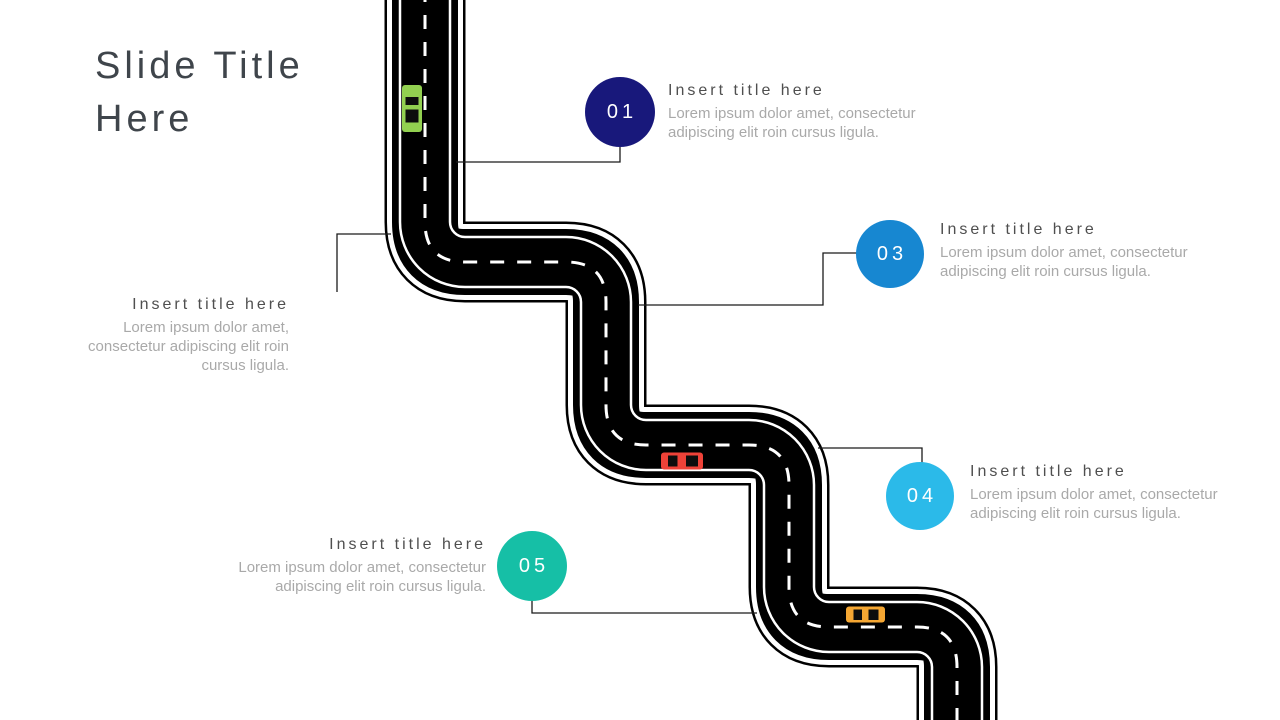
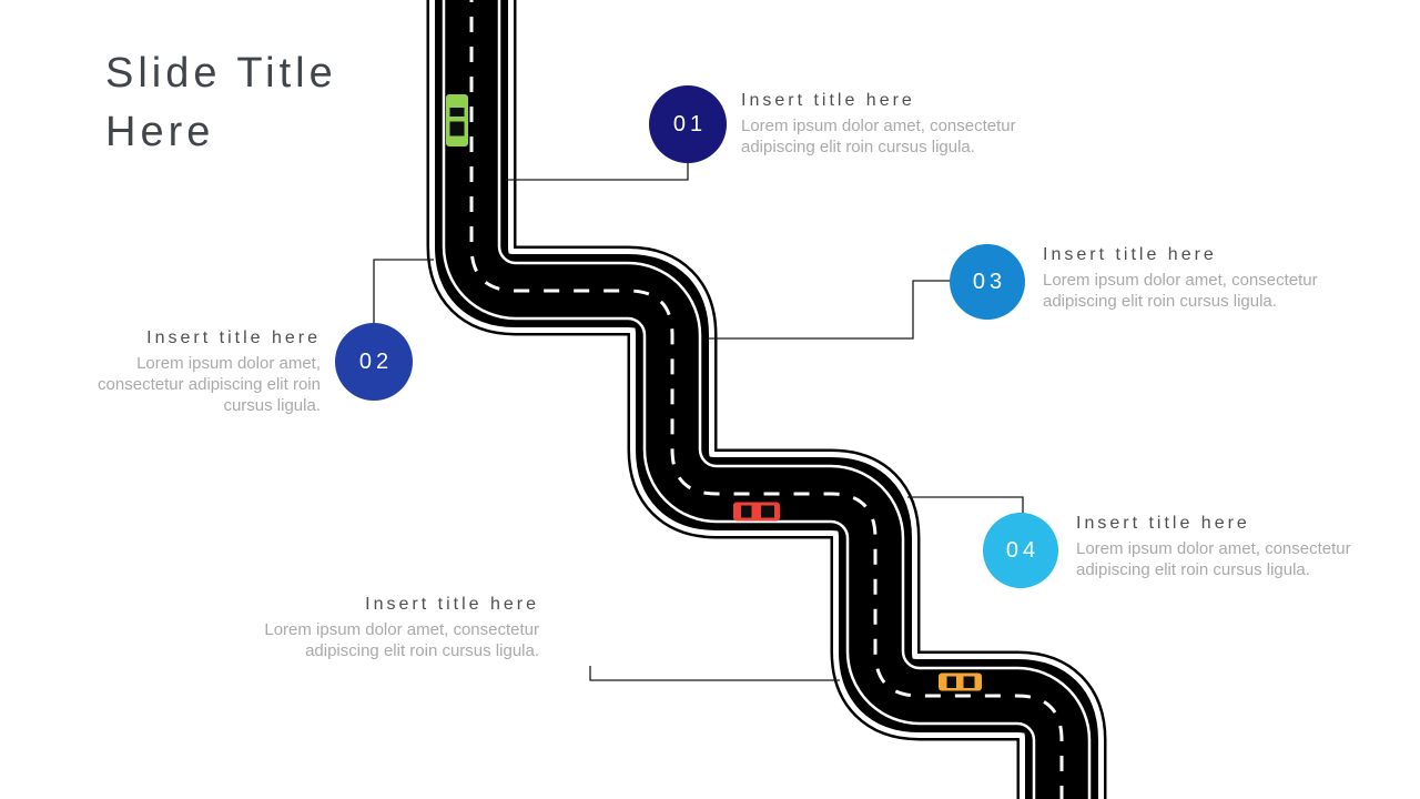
  Slide Title Here
  01
  Insert title here
  Lorem ipsum dolor amet, consectetur adipiscing elit roin cursus ligula.
+ 02
  Insert title here
  Lorem ipsum dolor amet, consectetur adipiscing elit roin cursus ligula.
  03
  Insert title here
  Lorem ipsum dolor amet, consectetur adipiscing elit roin cursus ligula.
  04
  Insert title here
  Lorem ipsum dolor amet, consectetur adipiscing elit roin cursus ligula.
- 05
  Insert title here
  Lorem ipsum dolor amet, consectetur adipiscing elit roin cursus ligula.
